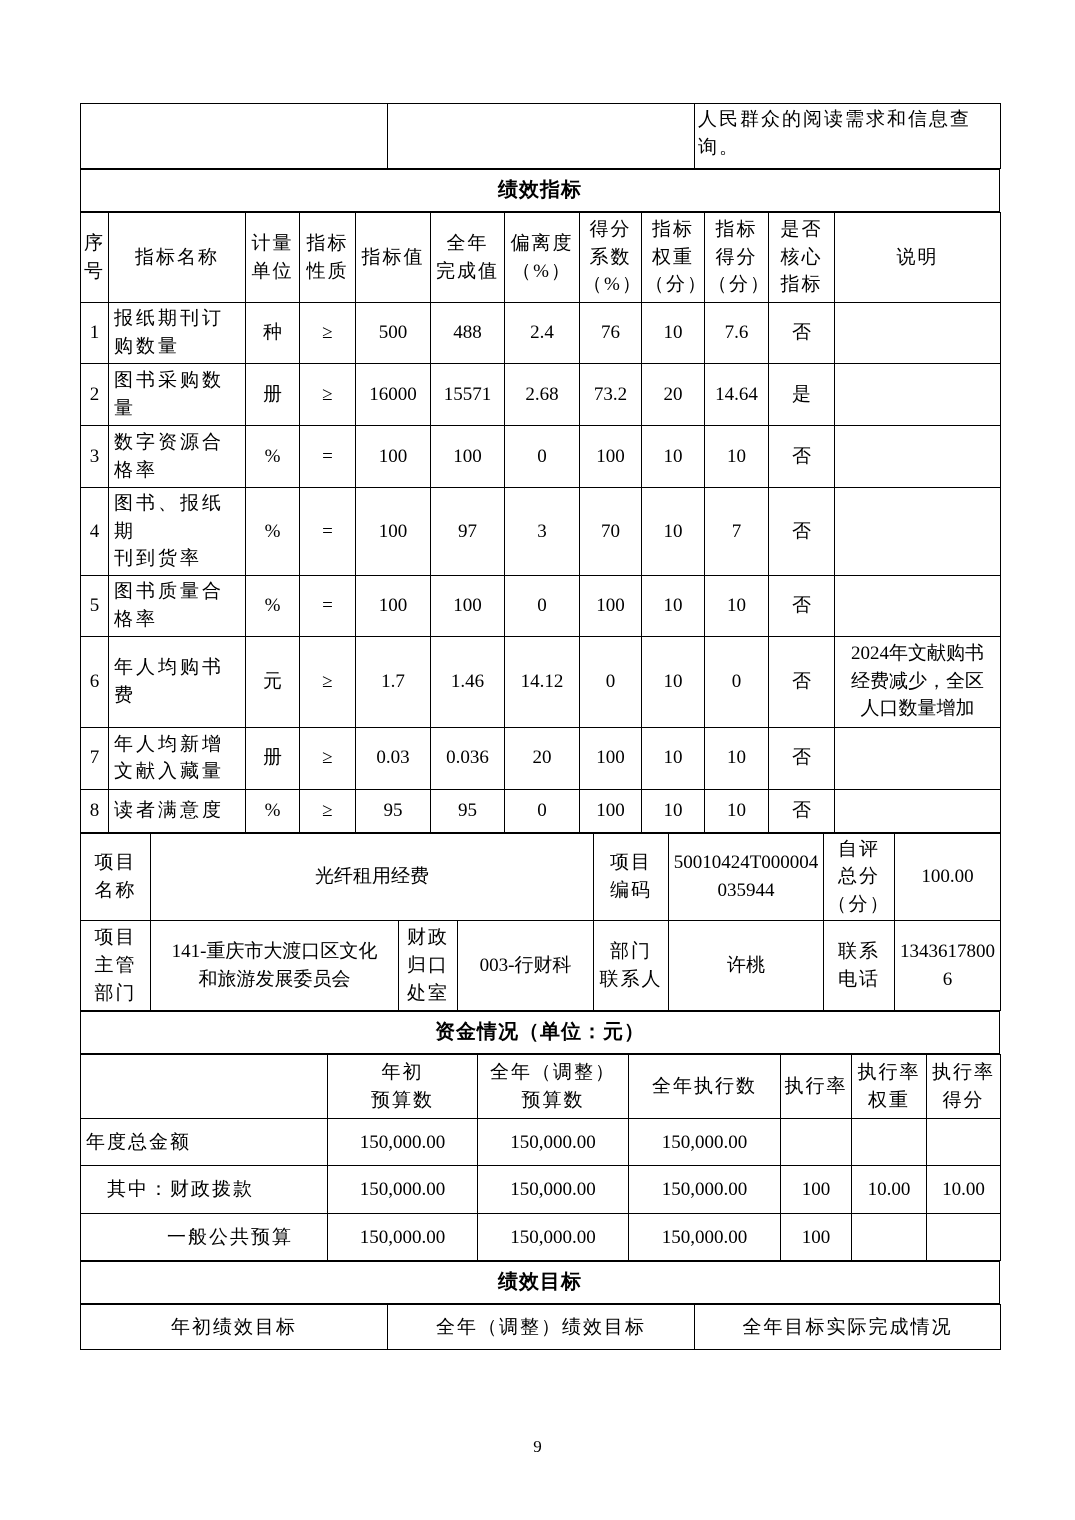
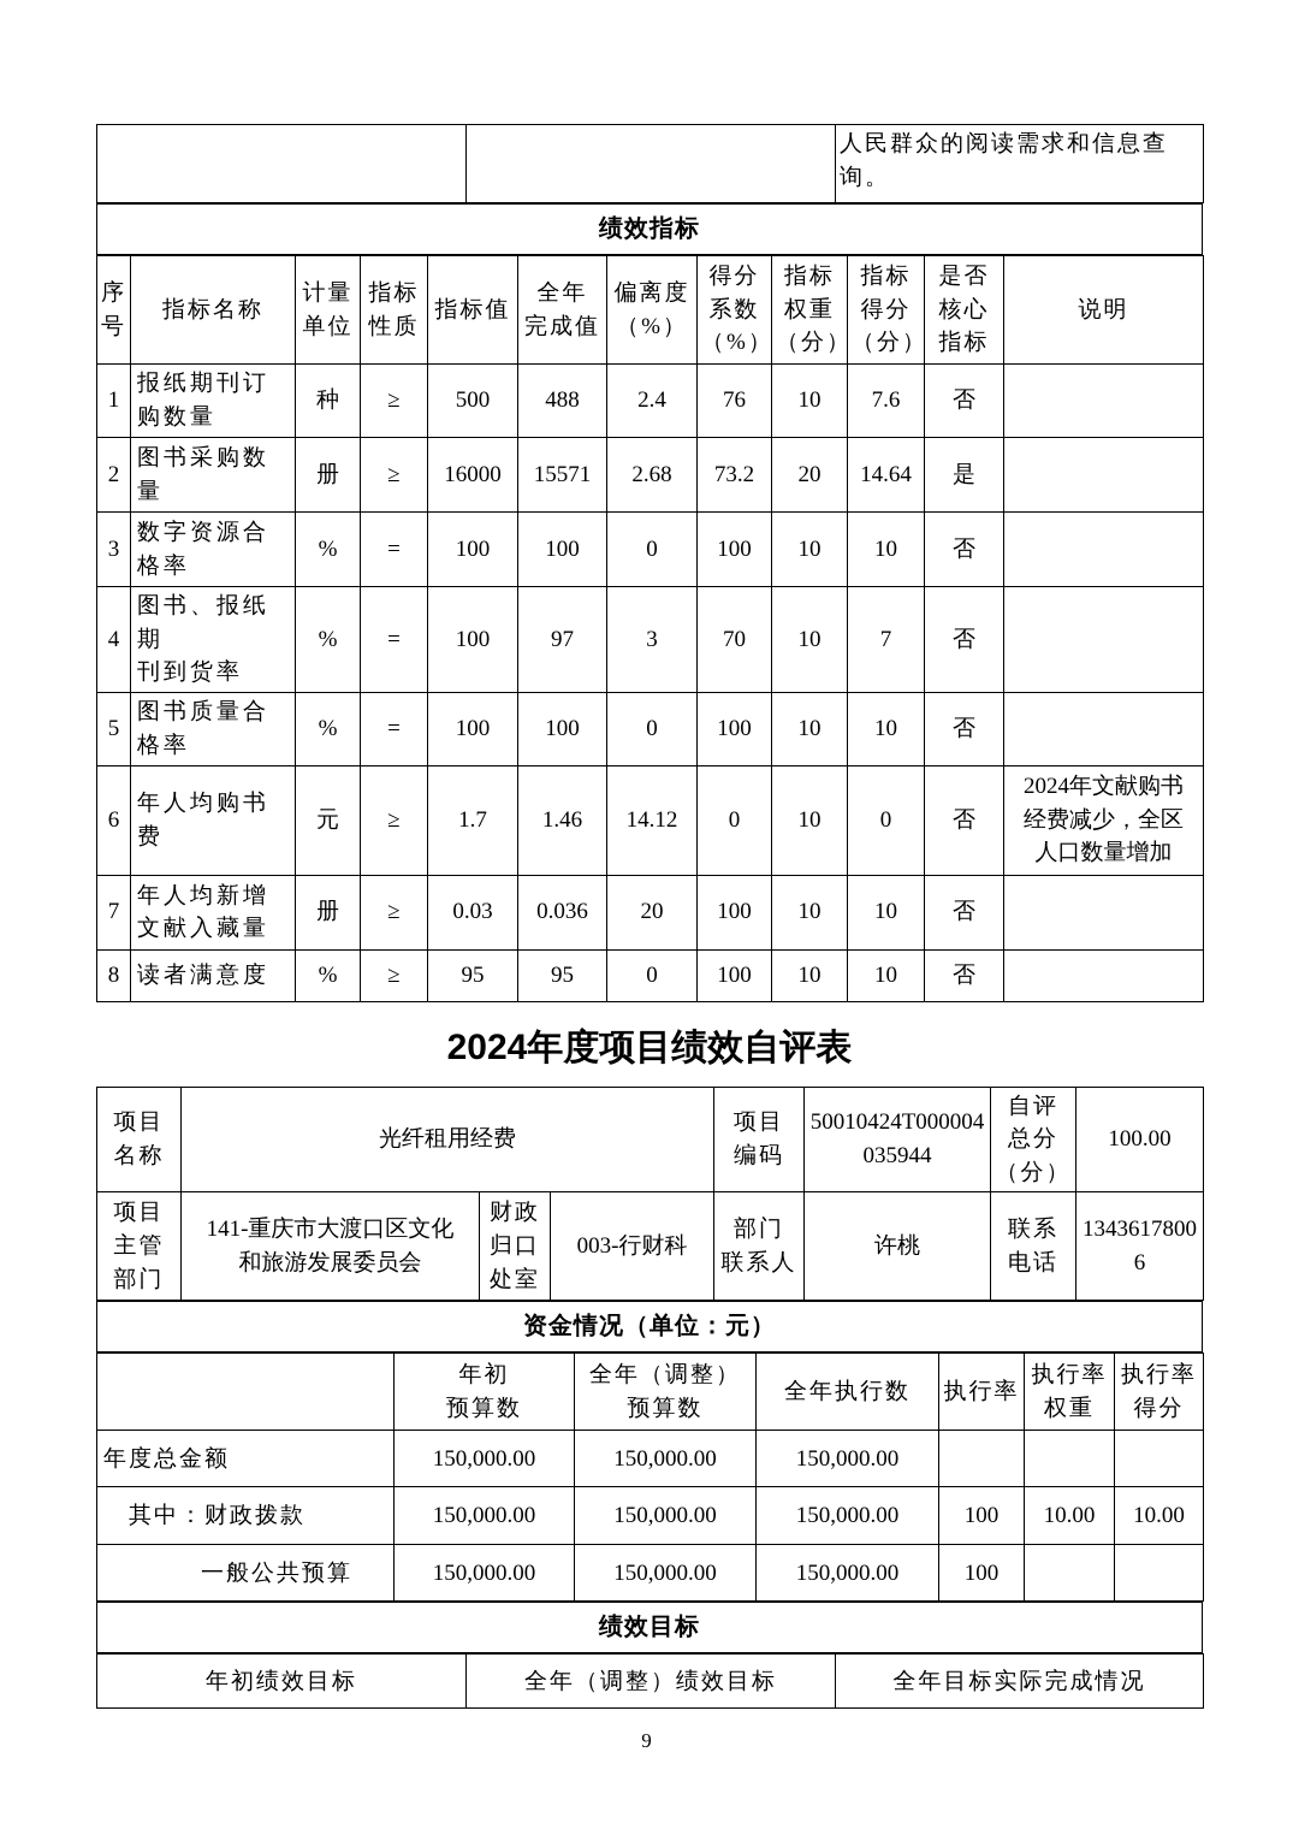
  		人民群众的阅读需求和信息查 询。
  绩效指标
  序 号	指标名称	计量 单位	指标 性质	指标值	全年 完成值	偏离度 （%）	得分 系数 （%）	指标 权重 （分）	指标 得分 （分）	是否 核心 指标	说明
  1	报纸期刊订 购数量	种	≥	500	488	2.4	76	10	7.6	否
  2	图书采购数 量	册	≥	16000	15571	2.68	73.2	20	14.64	是
  3	数字资源合 格率	%	=	100	100	0	100	10	10	否
  4	图书、报纸期 刊到货率	%	=	100	97	3	70	10	7	否
  5	图书质量合 格率	%	=	100	100	0	100	10	10	否
  6	年人均购书 费	元	≥	1.7	1.46	14.12	0	10	0	否	2024年文献购书 经费减少，全区 人口数量增加
  7	年人均新增 文献入藏量	册	≥	0.03	0.036	20	100	10	10	否
  8	读者满意度	%	≥	95	95	0	100	10	10	否
+ 2024年度项目绩效自评表
  项目 名称	光纤租用经费	项目 编码	50010424T000004035944	自评 总分 （分）	100.00
  项目 主管 部门	141-重庆市大渡口区文化 和旅游发展委员会	财政 归口 处室	003-行财科	部门 联系人	许桃	联系 电话	13436178006
  资金情况（单位：元）
  	年初 预算数	全年（调整） 预算数	全年执行数	执行率	执行率 权重	执行率 得分
  年度总金额	150,000.00	150,000.00	150,000.00
  其中：财政拨款	150,000.00	150,000.00	150,000.00	100	10.00	10.00
  一般公共预算	150,000.00	150,000.00	150,000.00	100
  绩效目标
  年初绩效目标	全年（调整）绩效目标	全年目标实际完成情况
  9
